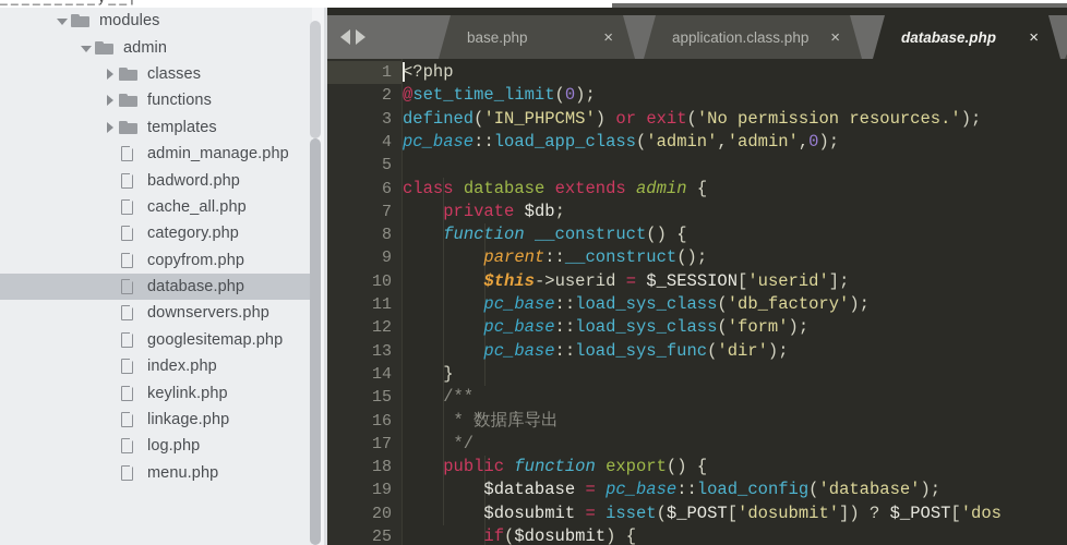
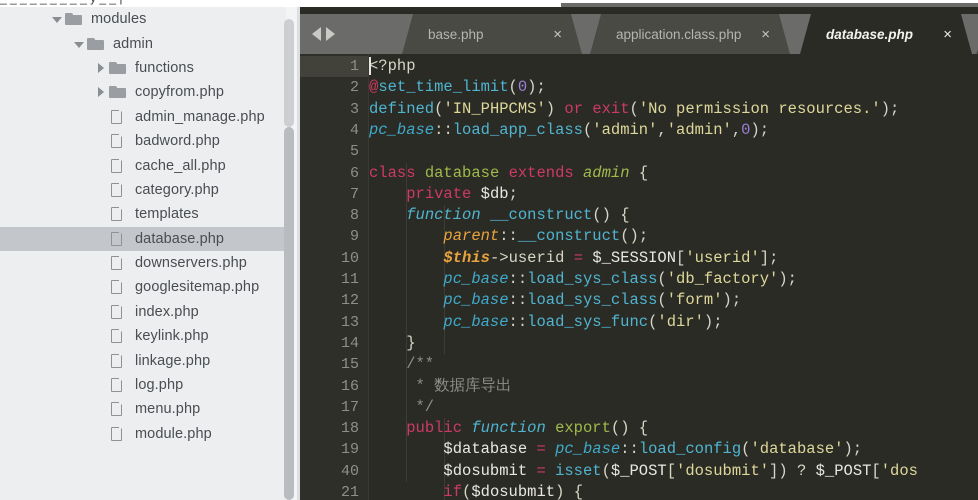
  modules
  admin
- classes
  functions
- templates
+ copyfrom.php
  admin_manage.php
  badword.php
  cache_all.php
  category.php
- copyfrom.php
+ templates
  database.php
  downservers.php
  googlesitemap.php
  index.php
  keylink.php
  linkage.php
  log.php
  menu.php
+ module.php
  base.php
  ×
  application.class.php
  ×
  database.php
  ×
  1
  2
  3
  4
  5
  6
  7
  8
  9
  10
  11
  12
  13
  14
  15
  16
  17
  18
  19
- 20
+ 40
- 25
+ 21
  <?php
  @set_time_limit(0);
  defined('IN_PHPCMS') or exit('No permission resources.');
  pc_base::load_app_class('admin','admin',0);
  class database extends admin {
  private $db;
  function __construct() {
  parent::__construct();
  $this->userid = $_SESSION['userid'];
  pc_base::load_sys_class('db_factory');
  pc_base::load_sys_class('form');
  pc_base::load_sys_func('dir');
  }
  /**
  * 数据库导出
  */
  public function export() {
  $database = pc_base::load_config('database');
  $dosubmit = isset($_POST['dosubmit']) ? $_POST['dos
  if($dosubmit) {
